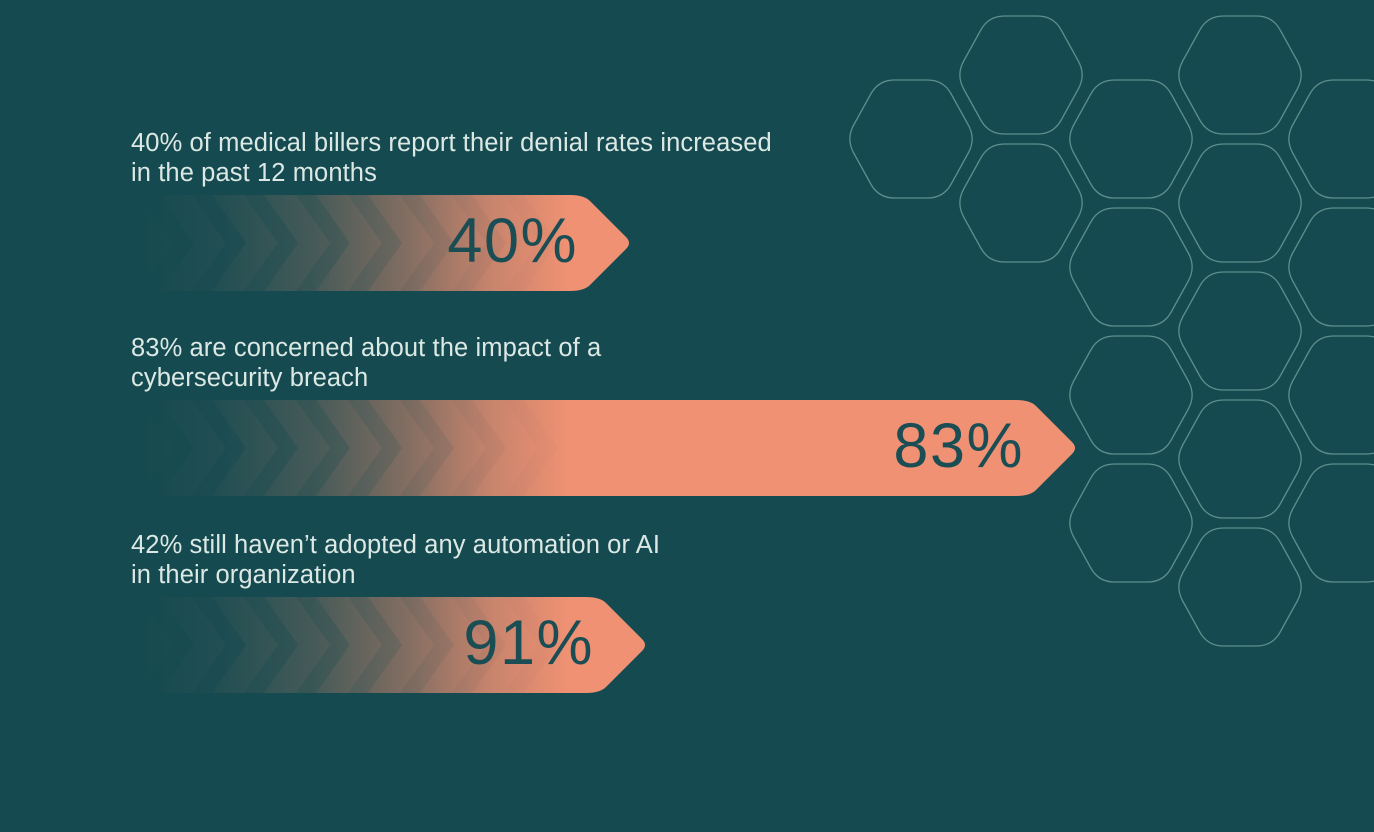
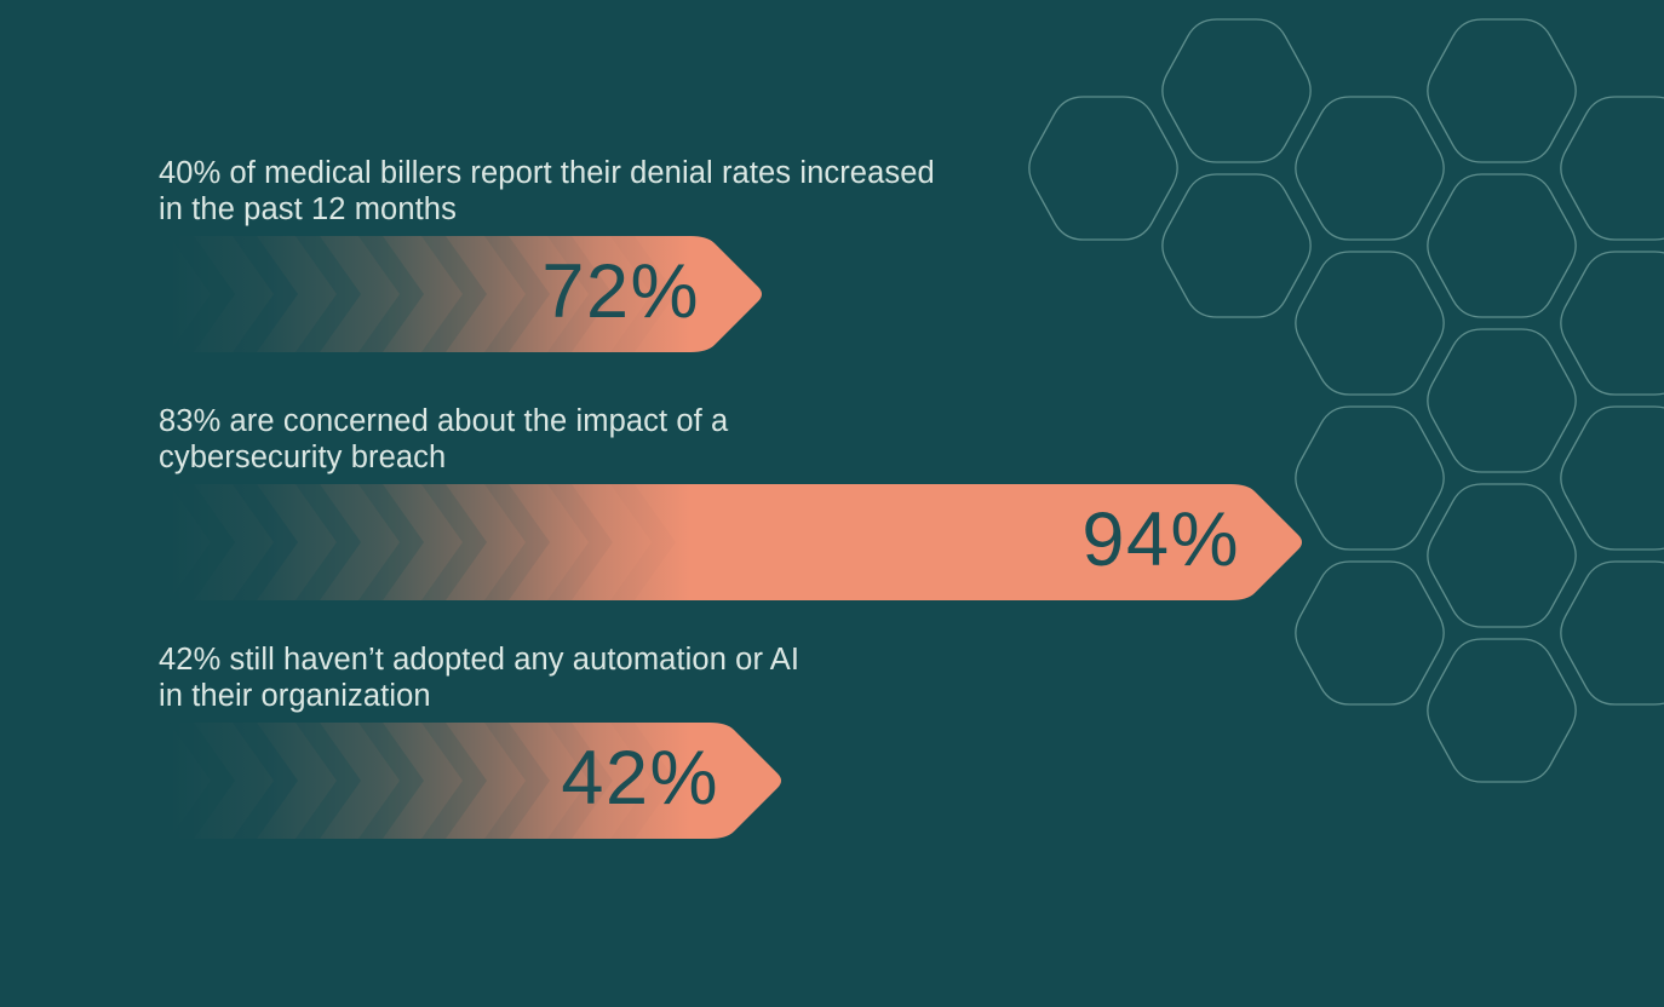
  40% of medical billers report their denial rates increased
  in the past 12 months
- 40%
+ 72%
  83% are concerned about the impact of a
  cybersecurity breach
- 83%
+ 94%
  42% still haven’t adopted any automation or AI
  in their organization
- 91%
+ 42%
